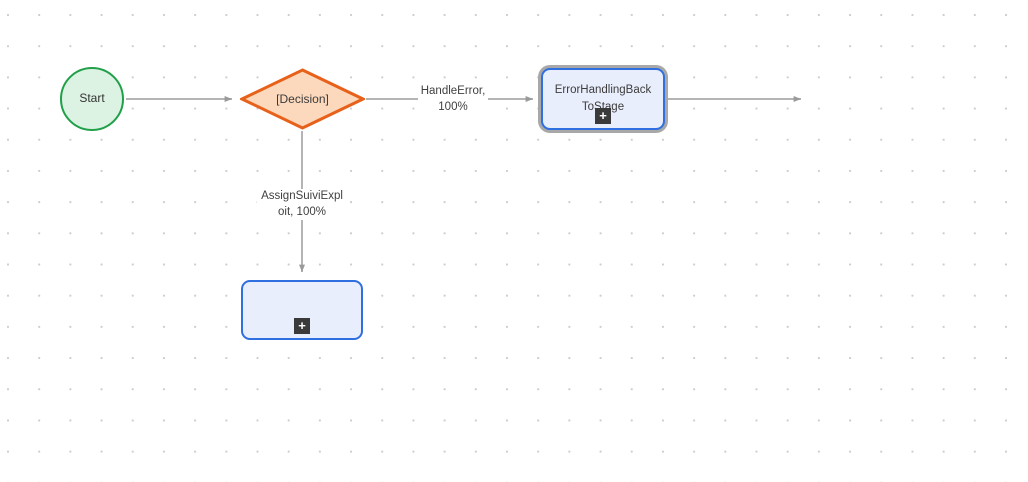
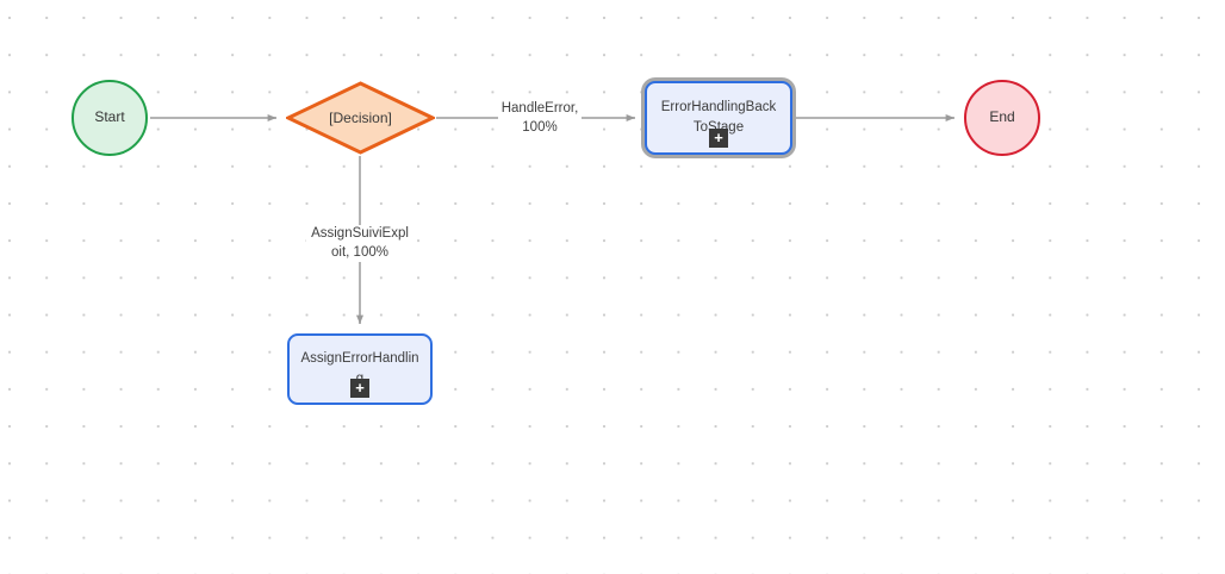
  HandleError,
  100%
  AssignSuiviExpl
  oit, 100%
  Start
  [Decision]
  ErrorHandlingBack
  ToStage
  +
+ End
+ AssignErrorHandlin
  +
